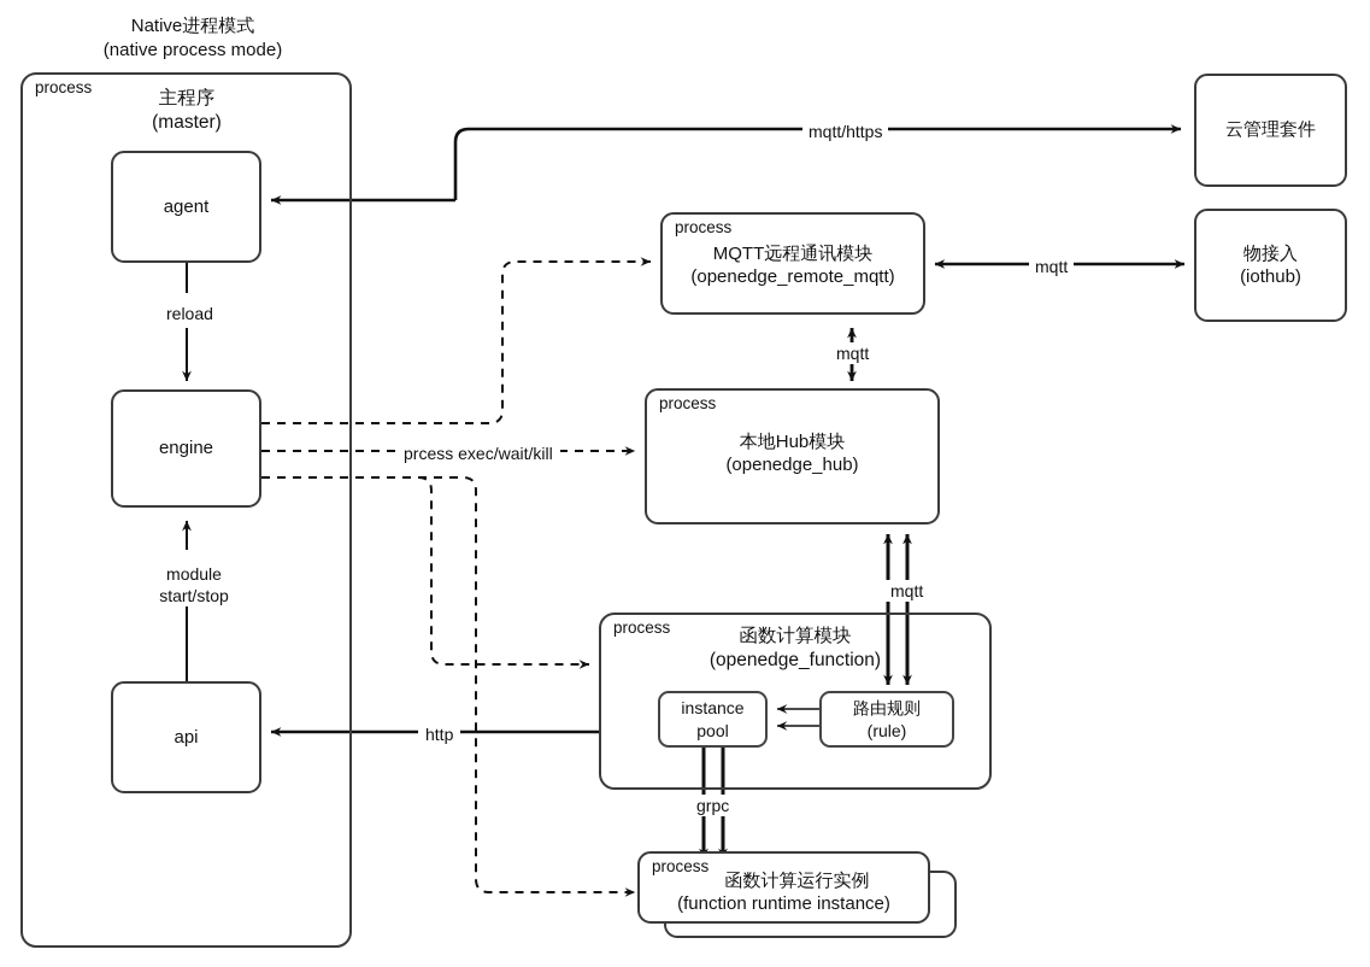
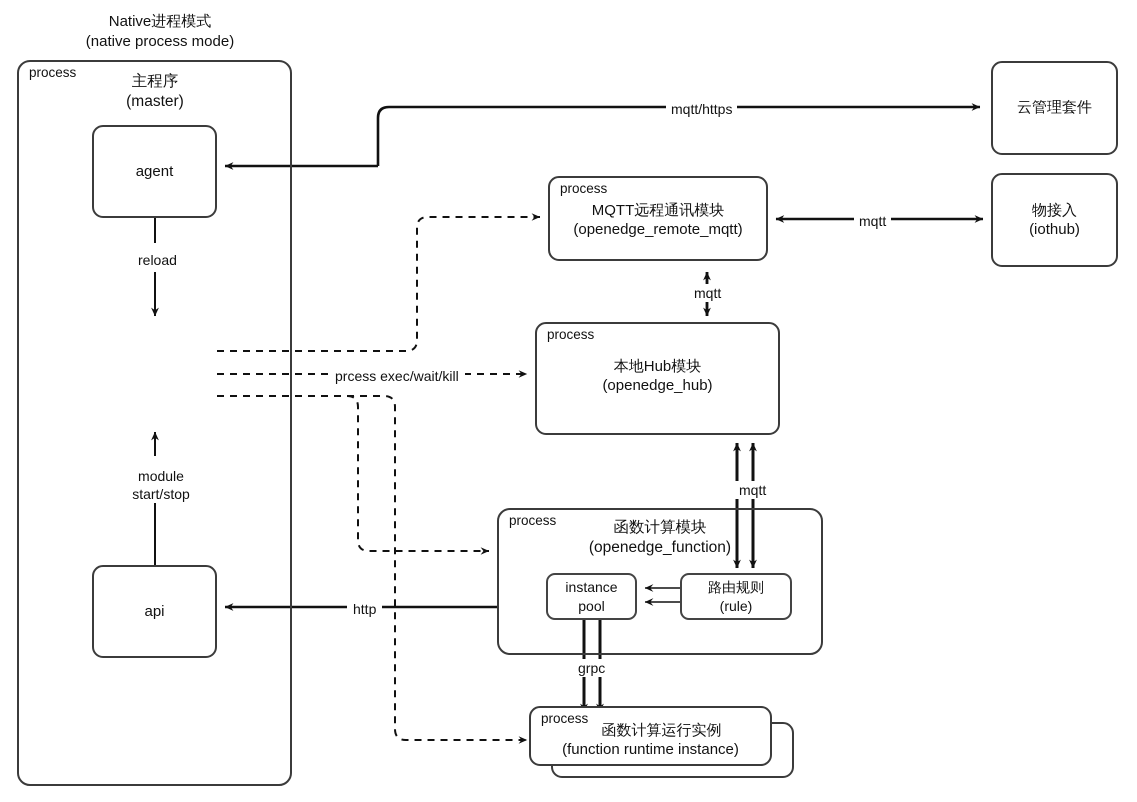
  Native进程模式
  (native process mode)
  process
  主程序
  (master)
  agent
- engine
  api
  云管理套件
  物接入
  (iothub)
  process
  MQTT远程通讯模块
  (openedge_remote_mqtt)
  process
  本地Hub模块
  (openedge_hub)
  process
  函数计算模块
  (openedge_function)
  instance
  pool
  路由规则
  (rule)
  process
  函数计算运行实例
  (function runtime instance)
  mqtt/https
  mqtt
  mqtt
  mqtt
  reload
  module
  start/stop
  prcess exec/wait/kill
  http
  grpc
